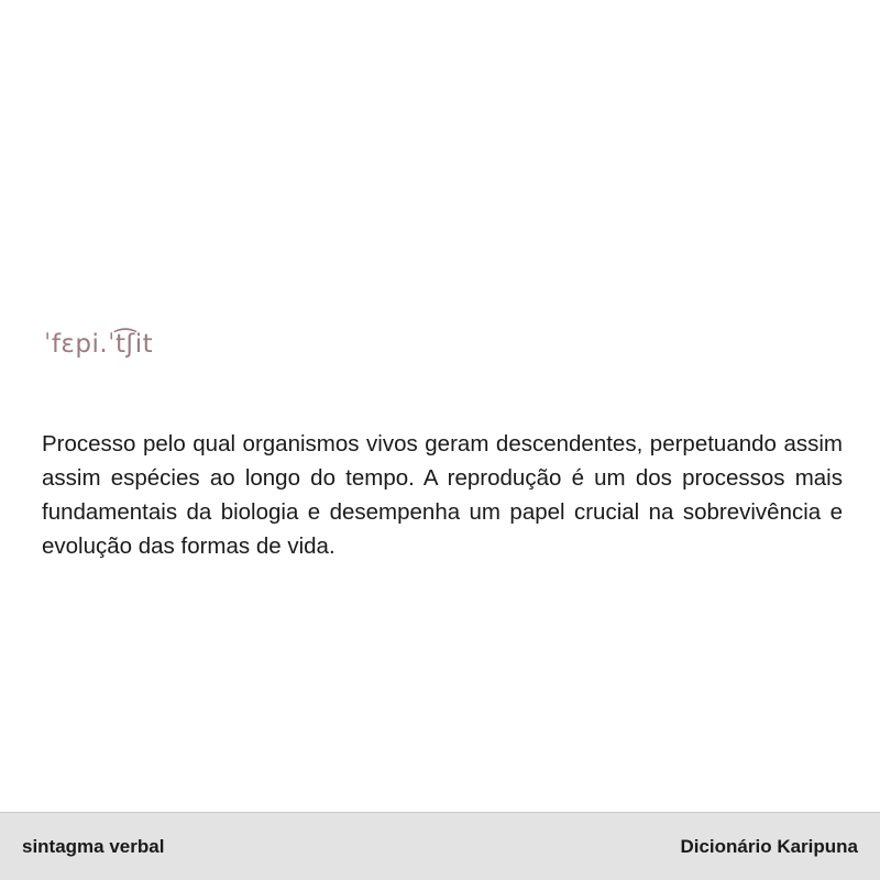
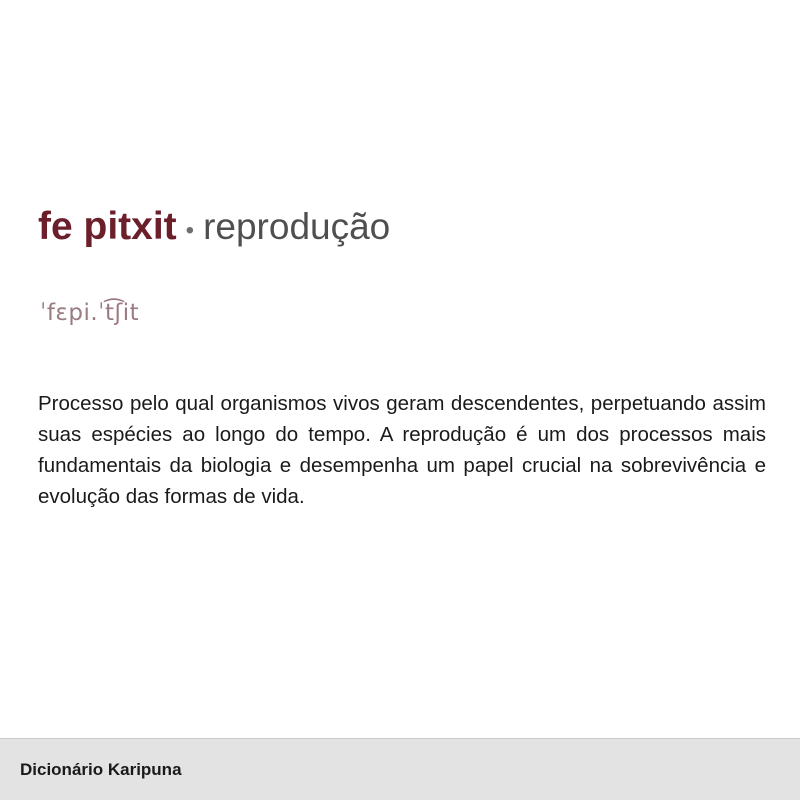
+ fe pitxit
+ •
+ reprodução
  ˈfɛpi.ˈt͡ʃit
- Processo pelo qual organismos vivos geram descendentes, perpetuando assim assim espécies ao longo do tempo. A reprodução é um dos processos mais fundamentais da biologia e desempenha um papel crucial na sobrevivência e evolução das formas de vida.
+ Processo pelo qual organismos vivos geram descendentes, perpetuando assim suas espécies ao longo do tempo. A reprodução é um dos processos mais fundamentais da biologia e desempenha um papel crucial na sobrevivência e evolução das formas de vida.
- sintagma verbal
  Dicionário Karipuna
